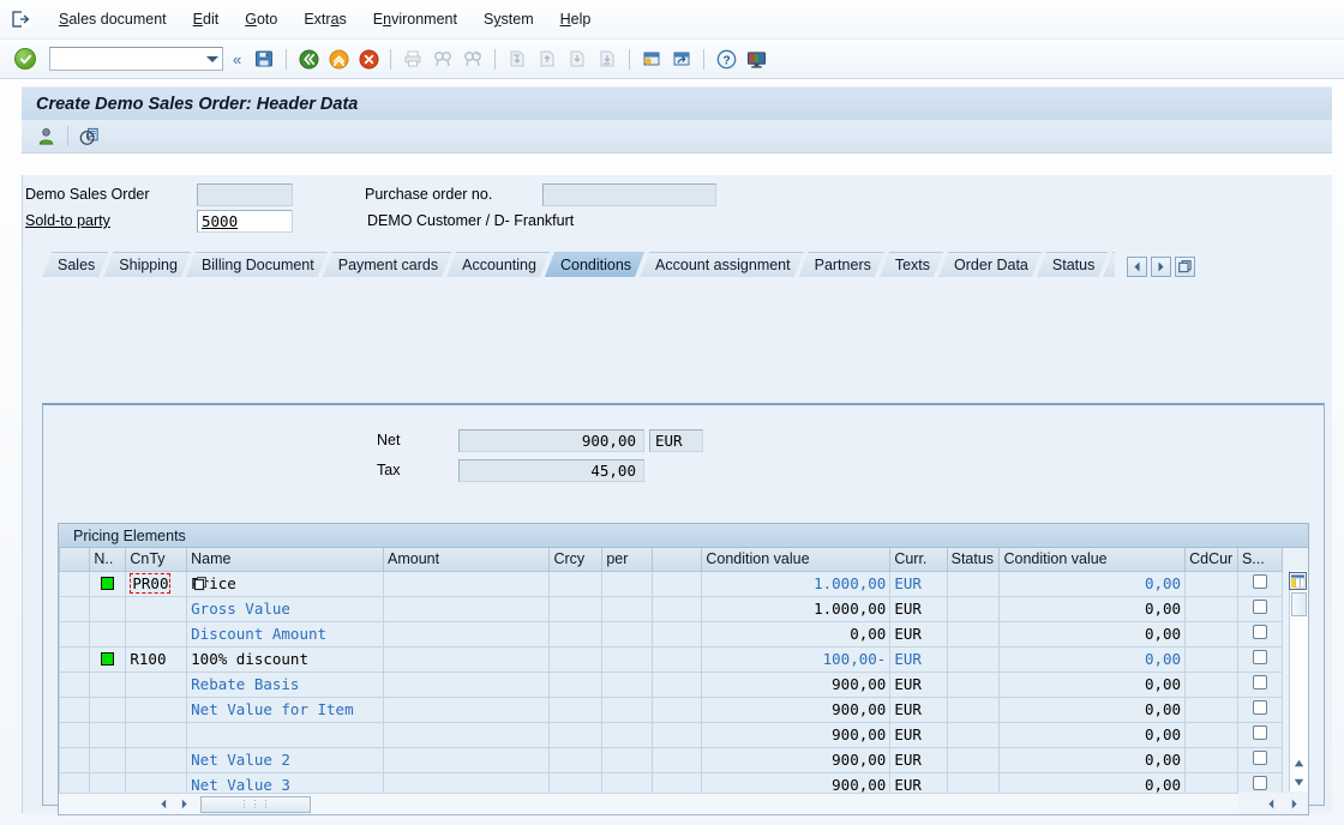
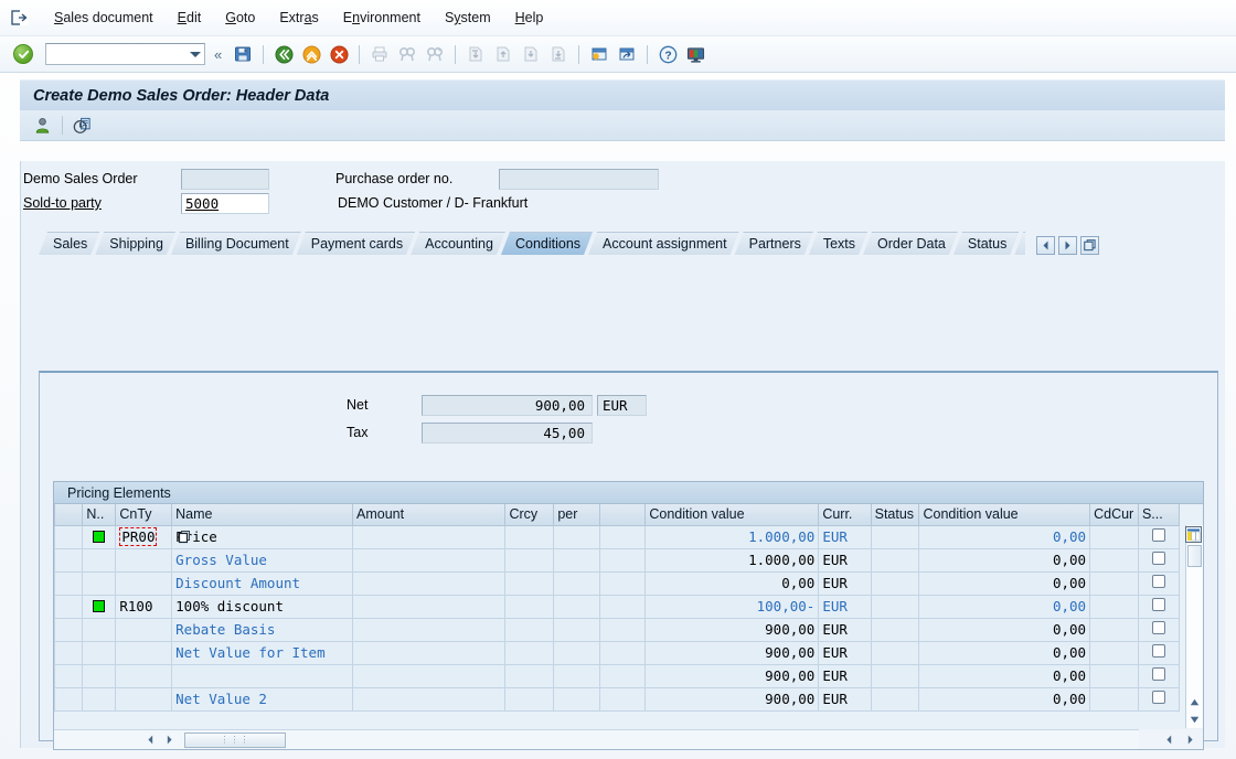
  Sales document
  Edit
  Goto
  Extras
  Environment
  System
  Help
  «
  ?
  Create Demo Sales Order: Header Data
  Demo Sales Order
  Purchase order no.
  Sold-to party
  5000
  DEMO Customer / D- Frankfurt
  Sales
  Shipping
  Billing Document
  Payment cards
  Accounting
  Conditions
  Account assignment
  Partners
  Texts
  Order Data
  Status
  Net
  900,00
  EUR
  Tax
  45,00
  Pricing Elements
  	N..	CnTy	Name	Amount	Crcy	per		Condition value	Curr.	Status	Condition value	CdCur	S...
  		PR00	ice					1.000,00	EUR		0,00
  			Gross Value					1.000,00	EUR		0,00
  			Discount Amount					0,00	EUR		0,00
  		R100	100% discount					100,00-	EUR		0,00
  			Rebate Basis					900,00	EUR		0,00
  			Net Value for Item					900,00	EUR		0,00
  								900,00	EUR		0,00
  			Net Value 2					900,00	EUR		0,00
- 			Net Value 3					900,00	EUR		0,00
  ⋮⋮⋮
